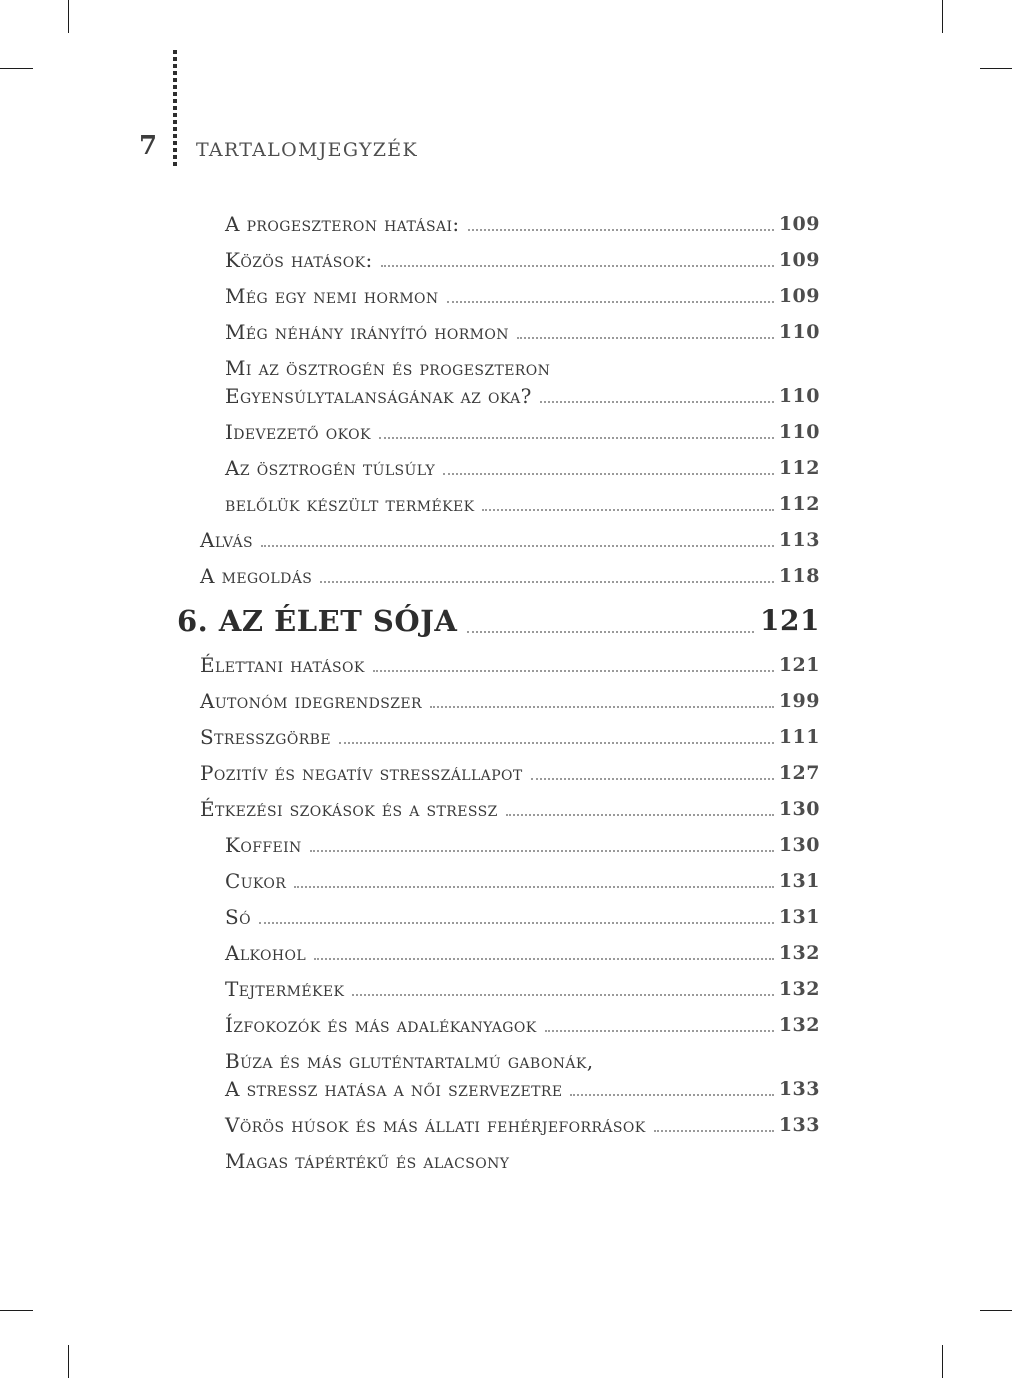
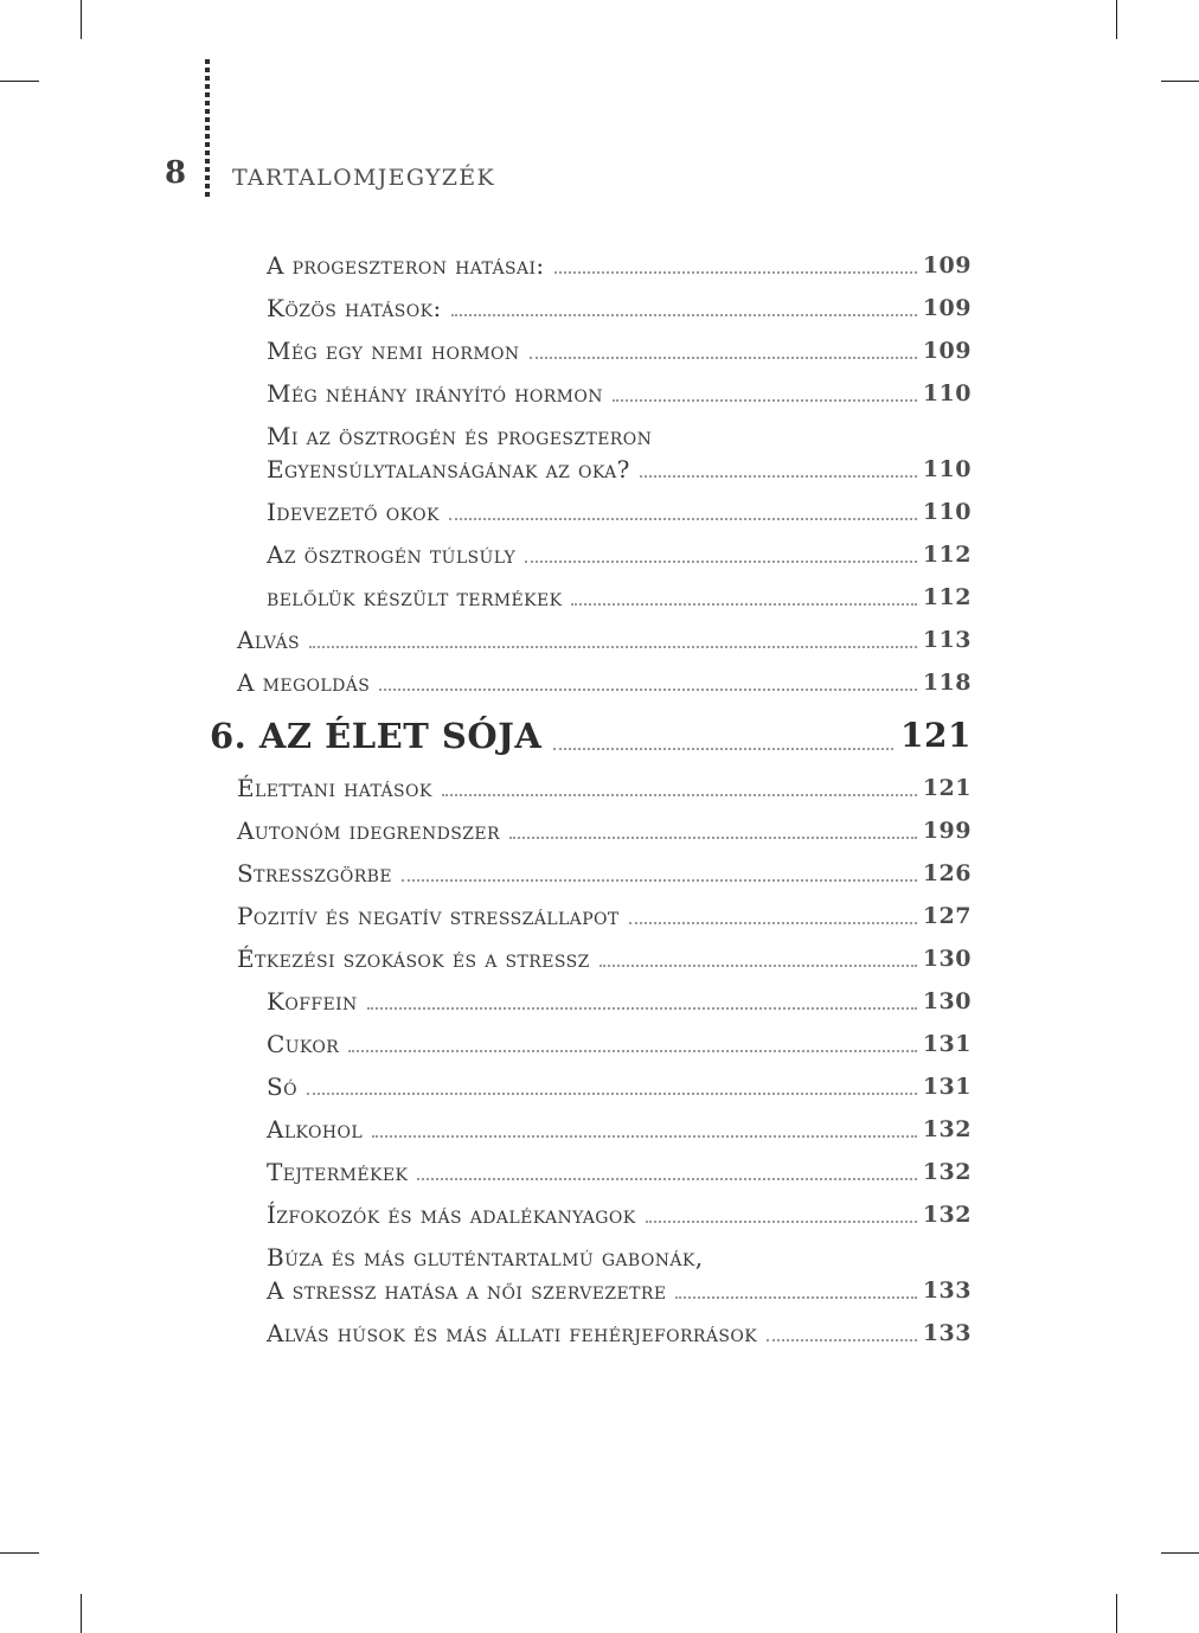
- 7
+ 8
  TARTALOMJEGYZÉK
  A progeszteron hatásai:
  109
  Közös hatások:
  109
  Még egy nemi hormon
  109
  Még néhány irányító hormon
  110
  Mi az ösztrogén és progeszteron
  Egyensúlytalanságának az oka?
  110
  Idevezető okok
  110
  Az ösztrogén túlsúly
  112
  belőlük készült termékek
  112
  Alvás
  113
  A megoldás
  118
  6. AZ ÉLET SÓJA
  121
  Élettani hatások
  121
  Autonóm idegrendszer
  199
  Stresszgörbe
- 111
+ 126
  Pozitív és negatív stresszállapot
  127
  Étkezési szokások és a stressz
  130
  Koffein
  130
  Cukor
  131
  Só
  131
  Alkohol
  132
  Tejtermékek
  132
  Ízfokozók és más adalékanyagok
  132
  Búza és más gluténtartalmú gabonák,
  A stressz hatása a női szervezetre
  133
- Vörös húsok és más állati fehérjeforrások
+ Alvás húsok és más állati fehérjeforrások
  133
- Magas tápértékű és alacsony
